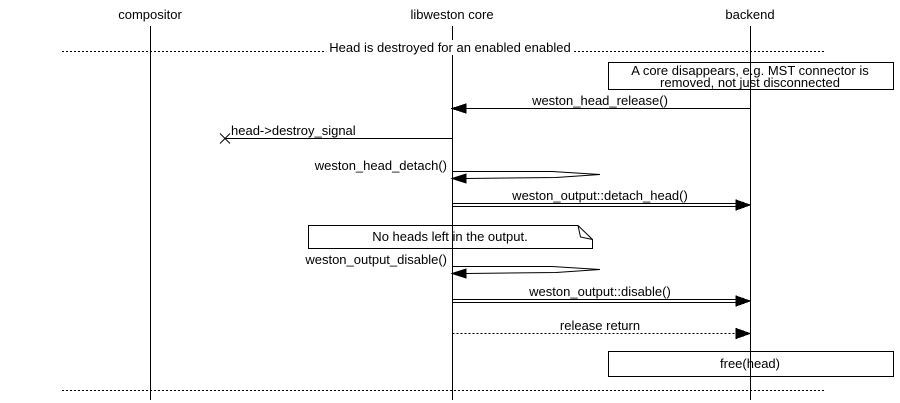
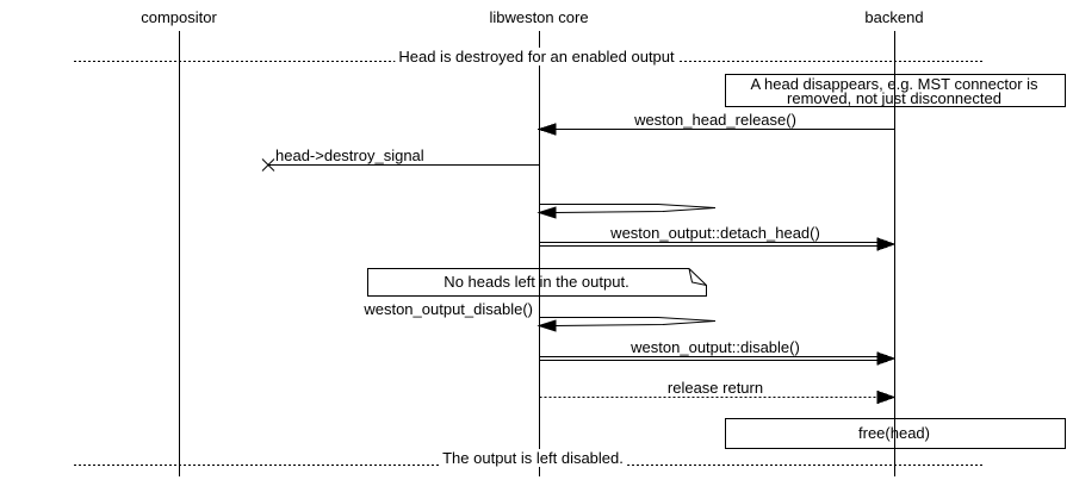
  compositor
  libweston core
  backend
- Head is destroyed for an enabled enabled
+ Head is destroyed for an enabled output
+ The output is left disabled.
- A core disappears, e.g. MST connector is
+ A head disappears, e.g. MST connector is
  removed, not just disconnected
  weston_head_release()
  head->destroy_signal
- weston_head_detach()
  weston_output::detach_head()
  No heads left in the output.
  weston_output_disable()
  weston_output::disable()
  release return
  free(head)
